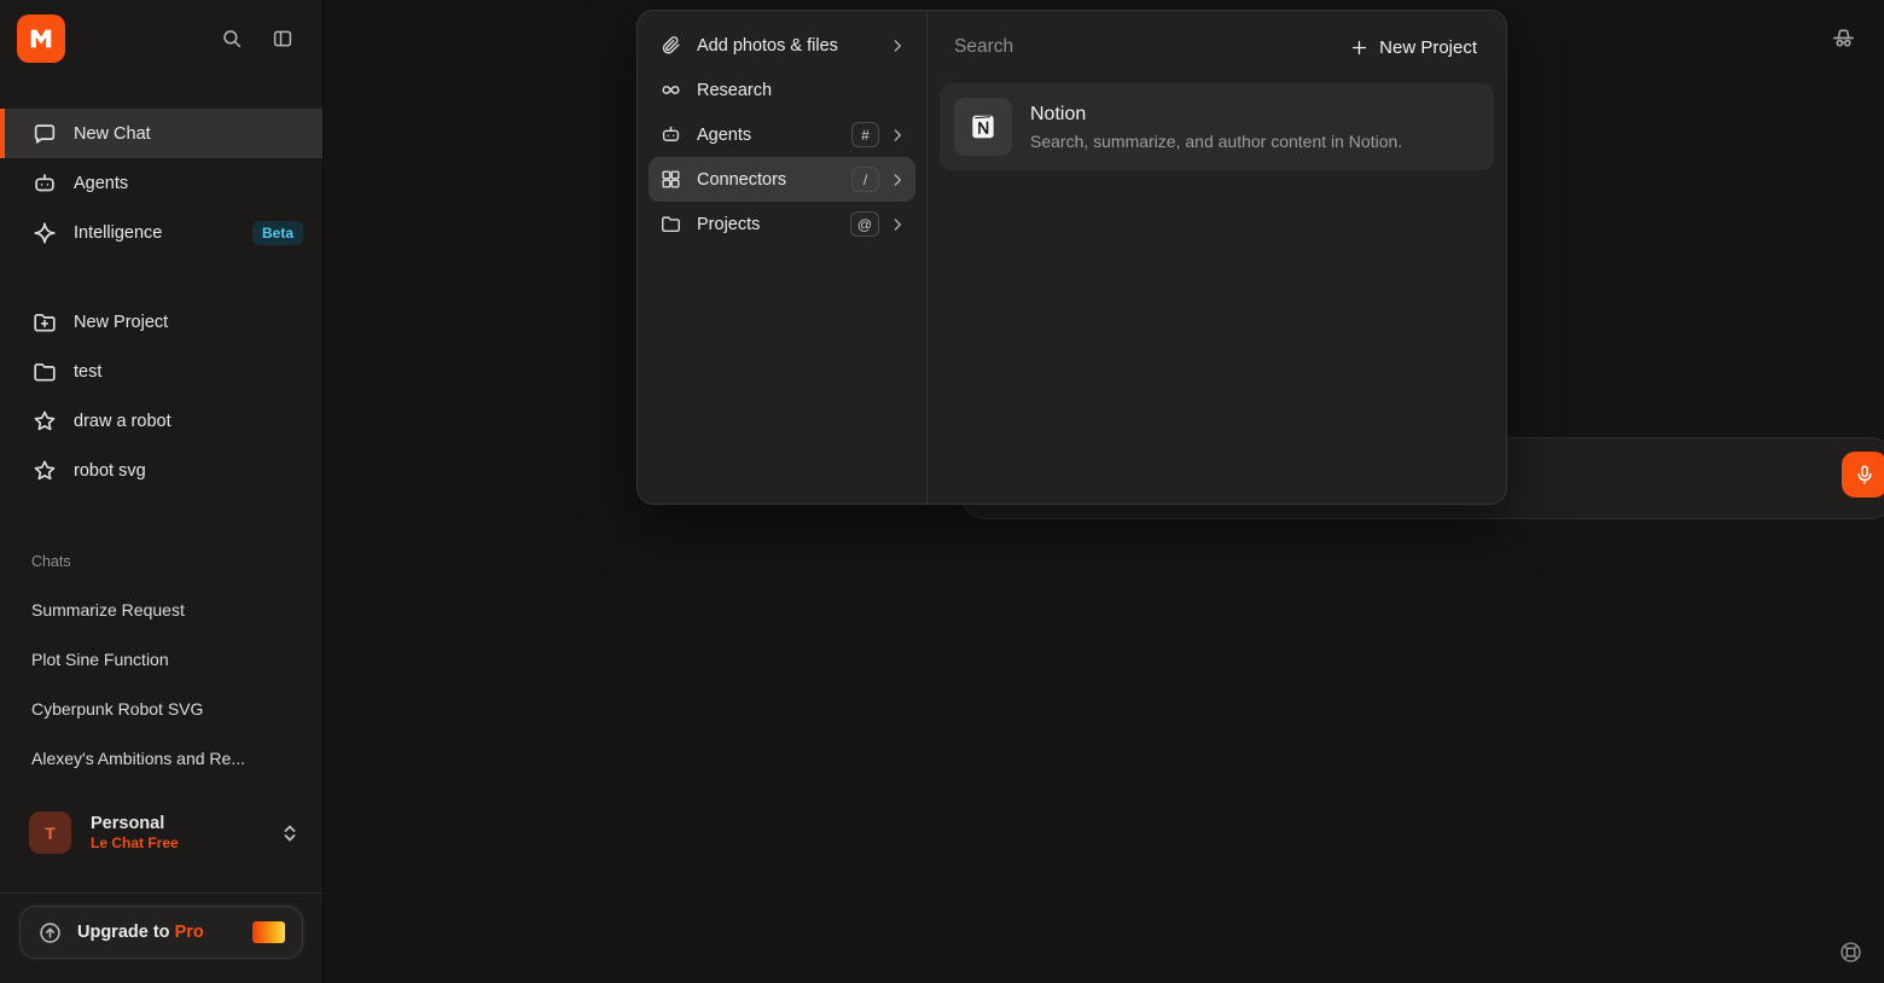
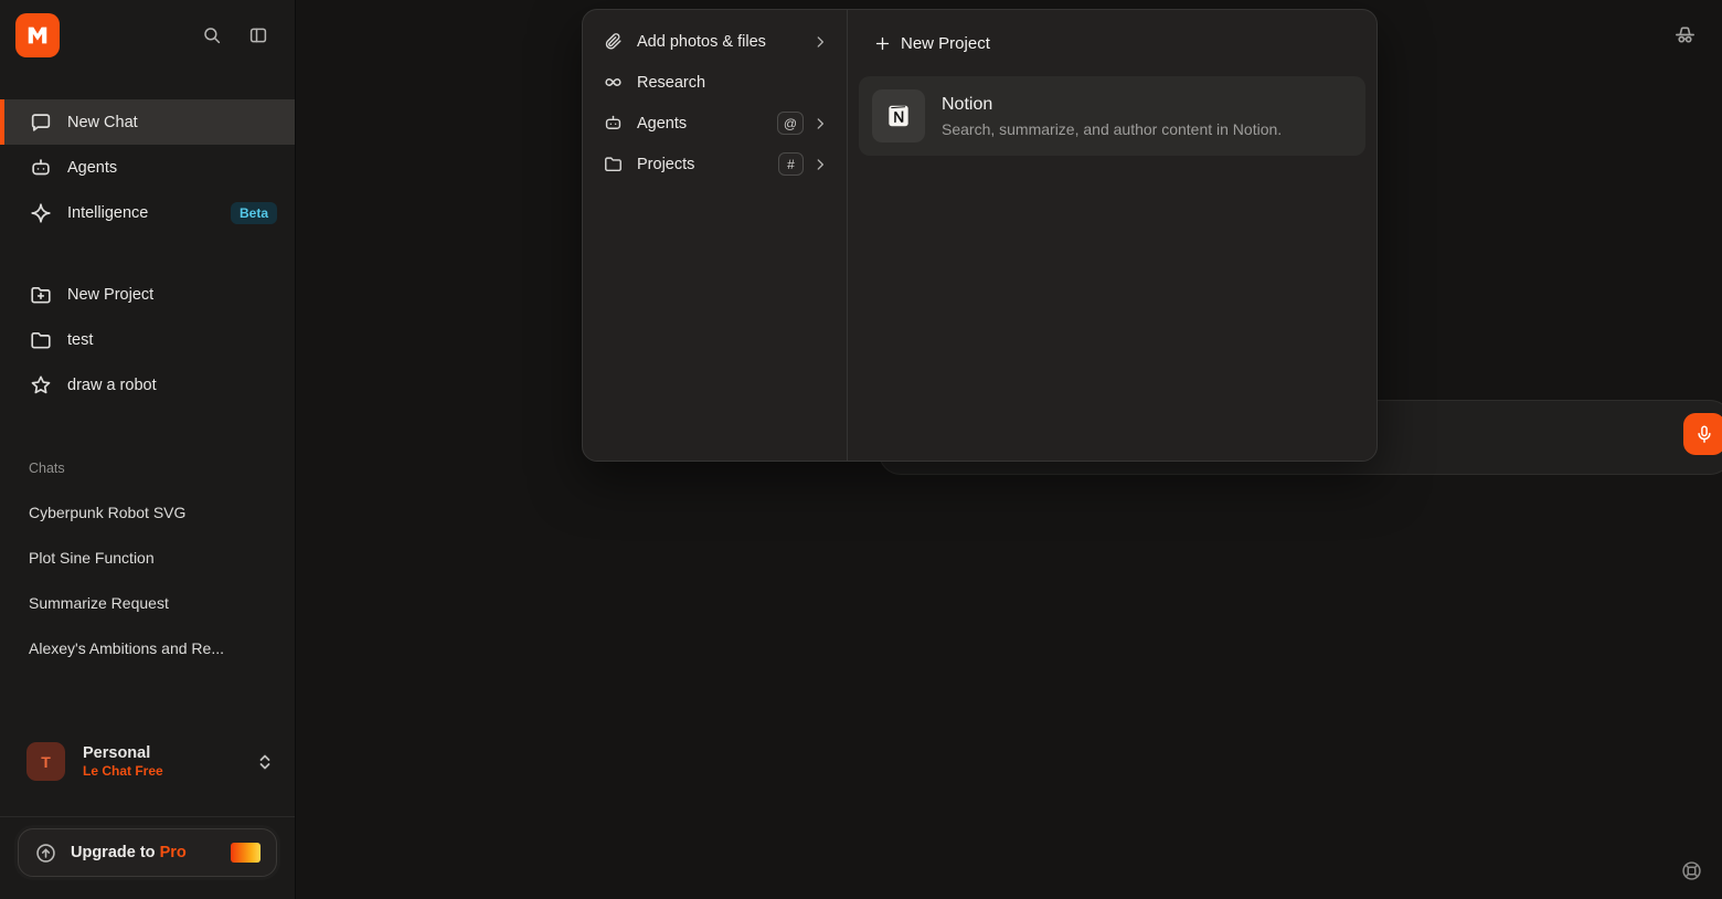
  New Chat
  Agents
  Intelligence
  Beta
  New Project
  test
  draw a robot
- robot svg
  Chats
- Summarize Request
+ Cyberpunk Robot SVG
  Plot Sine Function
- Cyberpunk Robot SVG
+ Summarize Request
  Alexey's Ambitions and Re...
  T
  Personal
  Le Chat Free
  Upgrade to Pro
  Add photos & files
  Research
  Agents
- #
+ @
- Connectors
- /
  Projects
- @
+ #
- Search
  New Project
  Notion
  Search, summarize, and author content in Notion.
